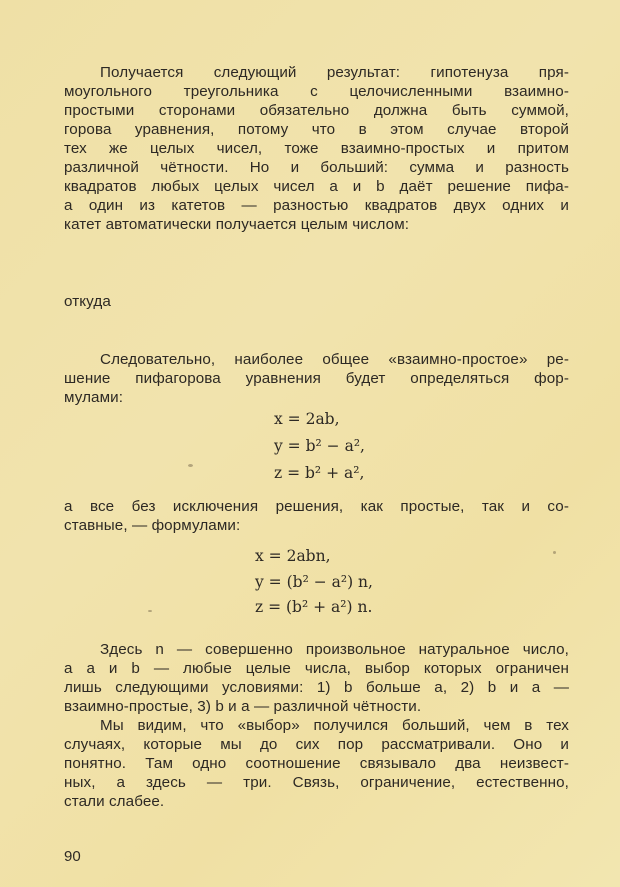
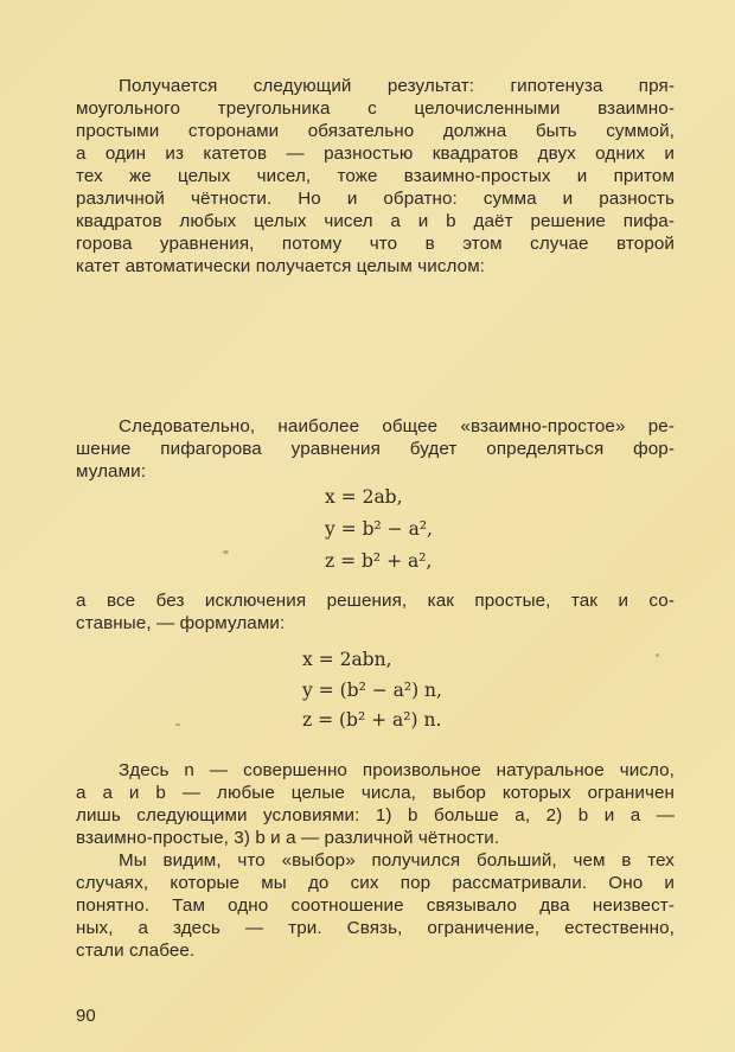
  Получается следующий результат: гипотенуза пря-
  моугольного треугольника с целочисленными взаимно-
  простыми сторонами обязательно должна быть суммой,
- горова уравнения, потому что в этом случае второй
+ а один из катетов — разностью квадратов двух одних и
  тех же целых чисел, тоже взаимно-простых и притом
- различной чётности. Но и больший: сумма и разность
+ различной чётности. Но и обратно: сумма и разность
  квадратов любых целых чисел a и b даёт решение пифа-
- а один из катетов — разностью квадратов двух одних и
+ горова уравнения, потому что в этом случае второй
  катет автоматически получается целым числом:
- откуда
  Следовательно, наиболее общее «взаимно-простое» ре-
  шение пифагорова уравнения будет определяться фор-
  мулами:
  x = 2ab,
  y = b² − a²,
  z = b² + a²,
  а все без исключения решения, как простые, так и со-
  ставные, — формулами:
  x = 2abn,
  y = (b² − a²) n,
  z = (b² + a²) n.
  Здесь n — совершенно произвольное натуральное число,
  а a и b — любые целые числа, выбор которых ограничен
  лишь следующими условиями: 1) b больше a, 2) b и a —
  взаимно-простые, 3) b и a — различной чётности.
  Мы видим, что «выбор» получился больший, чем в тех
  случаях, которые мы до сих пор рассматривали. Оно и
  понятно. Там одно соотношение связывало два неизвест-
  ных, а здесь — три. Связь, ограничение, естественно,
  стали слабее.
  90
